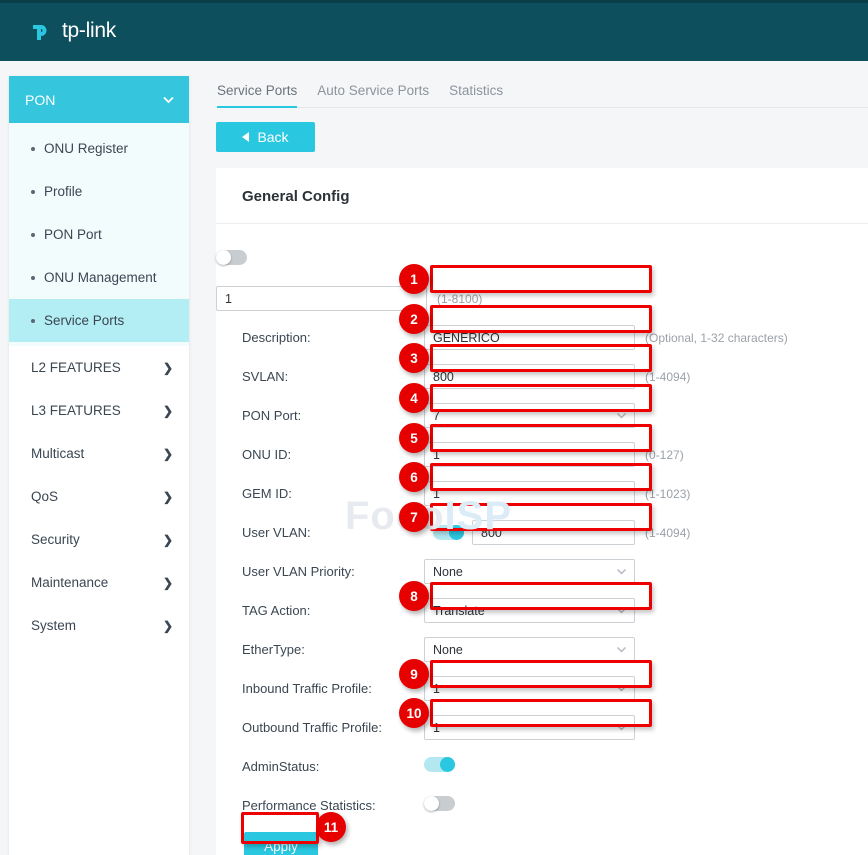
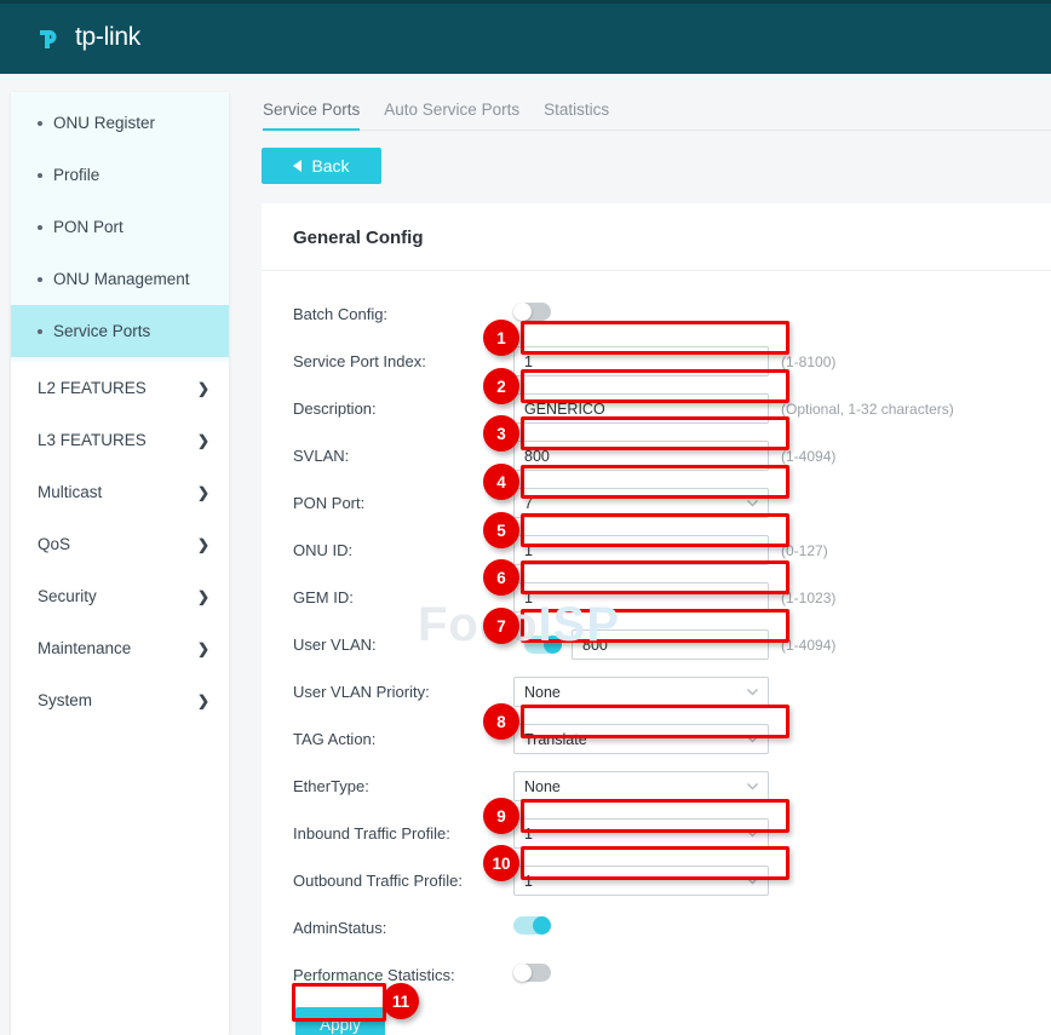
  tp-link
- PON
  ONU Register
  Profile
  PON Port
  ONU Management
  Service Ports
  L2 FEATURES
  ❯
  L3 FEATURES
  ❯
  Multicast
  ❯
  QoS
  ❯
  Security
  ❯
  Maintenance
  ❯
  System
  ❯
  Service Ports
  Auto Service Ports
  Statistics
  Back
  General Config
  FooISP
+ Batch Config:
+ Service Port Index:
  1
  (1-8100)
  Description:
  GENERICO
  (Optional, 1-32 characters)
  SVLAN:
  800
  (1-4094)
  PON Port:
  7
  ONU ID:
  1
  (0-127)
  GEM ID:
  1
  (1-1023)
  User VLAN:
  800
  (1-4094)
  User VLAN Priority:
  None
  TAG Action:
  Translate
  EtherType:
  None
  Inbound Traffic Profile:
  1
  Outbound Traffic Profile:
  1
  AdminStatus:
  Performance Statistics:
  Apply
  1
  2
  3
  4
  5
  6
  7
  8
  9
  10
  11
